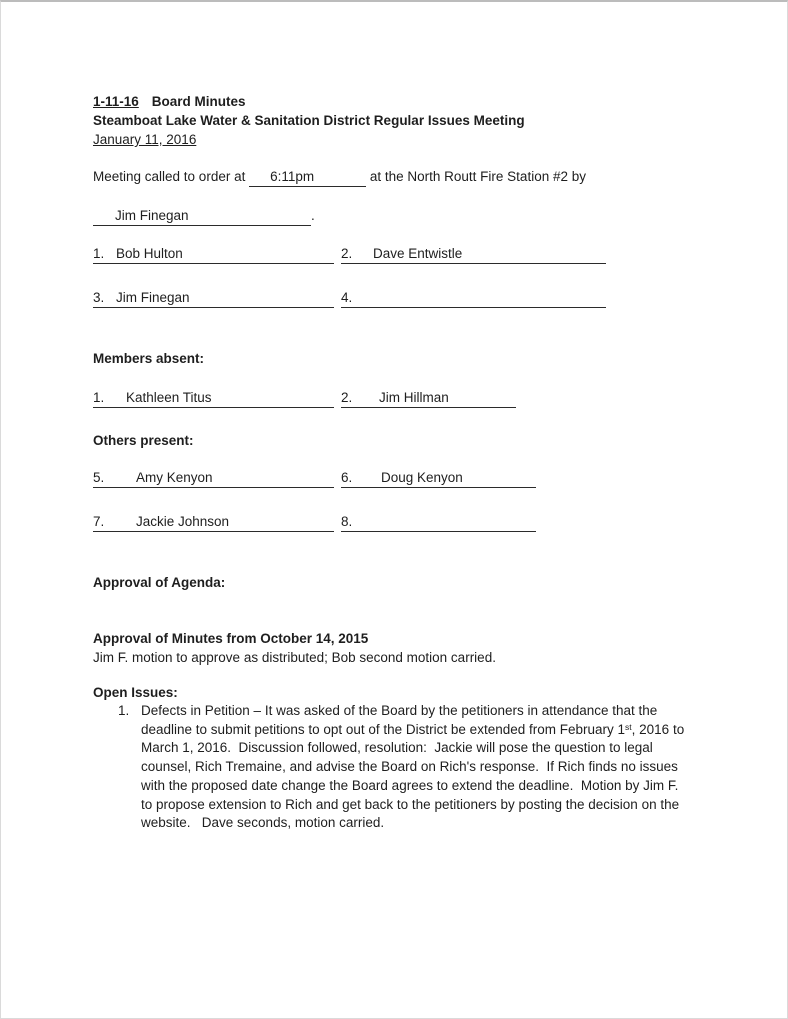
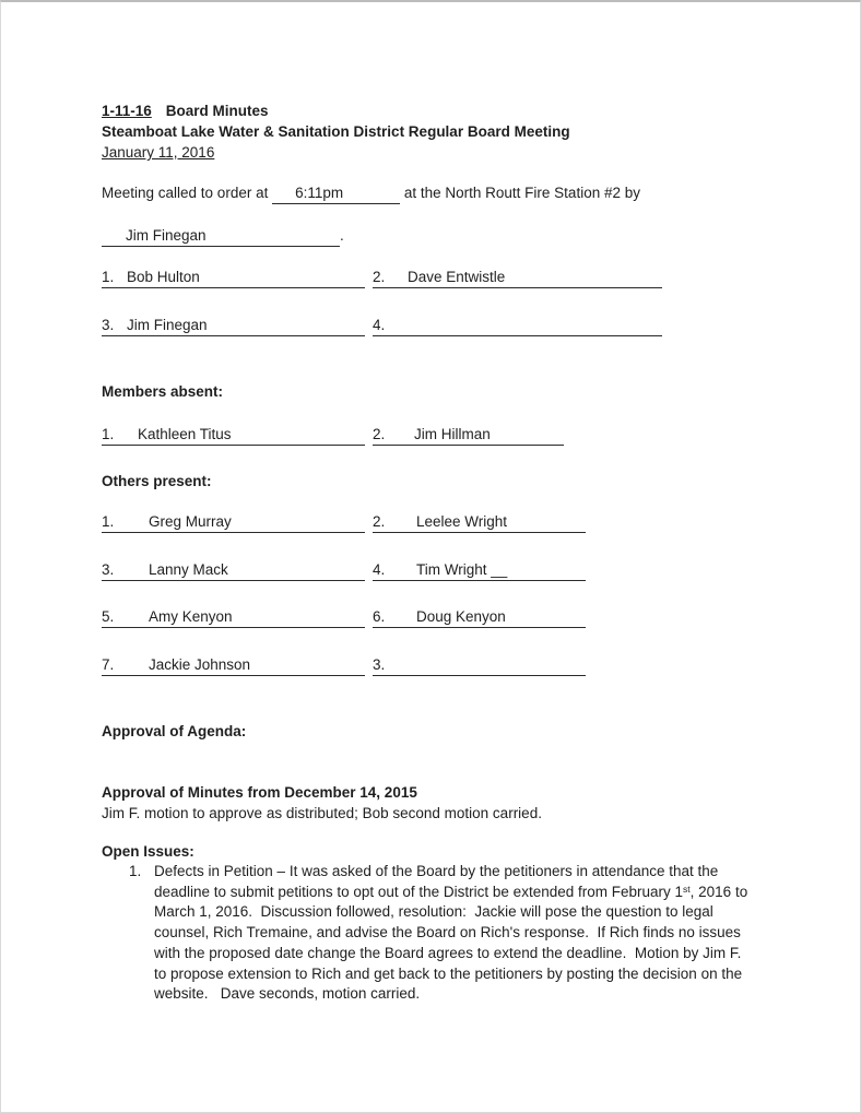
  1-11-16 Board Minutes
- Steamboat Lake Water & Sanitation District Regular Issues Meeting
+ Steamboat Lake Water & Sanitation District Regular Board Meeting
  January 11, 2016
  Meeting called to order at 6:11pm at the North Routt Fire Station #2 by
  Jim Finegan .
  1. Bob Hulton 2. Dave Entwistle
  3. Jim Finegan 4.
  Members absent:
  1. Kathleen Titus 2. Jim Hillman
  Others present:
+ 1. Greg Murray 2. Leelee Wright
+ 3. Lanny Mack 4. Tim Wright __
  5. Amy Kenyon 6. Doug Kenyon
- 7. Jackie Johnson 8.
+ 7. Jackie Johnson 3.
  Approval of Agenda:
- Approval of Minutes from October 14, 2015
+ Approval of Minutes from December 14, 2015
  Jim F. motion to approve as distributed; Bob second motion carried.
  Open Issues:
  1.
  Defects in Petition – It was asked of the Board by the petitioners in attendance that the deadline to submit petitions to opt out of the District be extended from February 1st, 2016 to March 1, 2016. Discussion followed, resolution: Jackie will pose the question to legal counsel, Rich Tremaine, and advise the Board on Rich's response. If Rich finds no issues with the proposed date change the Board agrees to extend the deadline. Motion by Jim F. to propose extension to Rich and get back to the petitioners by posting the decision on the website. Dave seconds, motion carried.
